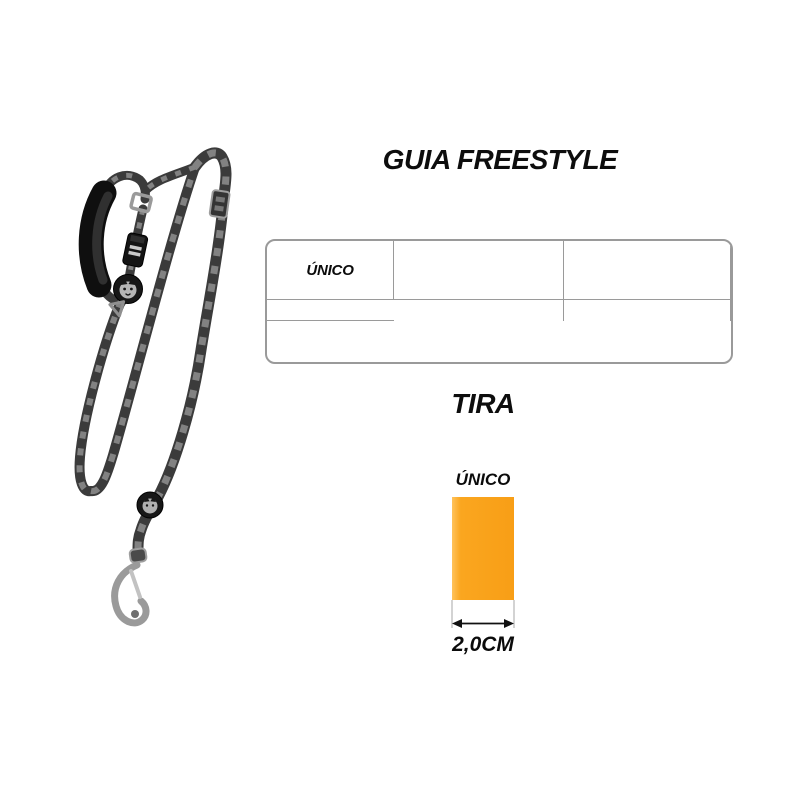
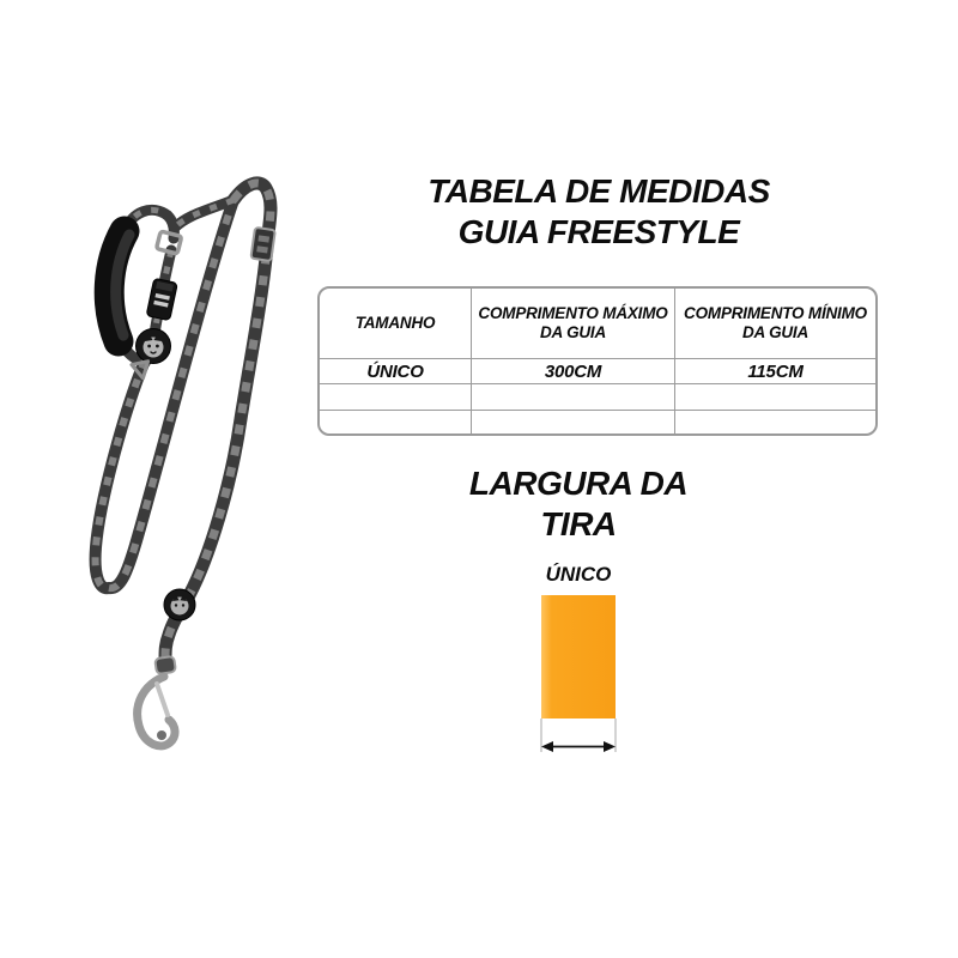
+ TABELA DE MEDIDAS
  GUIA FREESTYLE
+ TAMANHO
+ COMPRIMENTO MÁXIMO DA GUIA
+ COMPRIMENTO MÍNIMO DA GUIA
  ÚNICO
+ 300CM
+ 115CM
+ LARGURA DA
  TIRA
  ÚNICO
- 2,0CM
